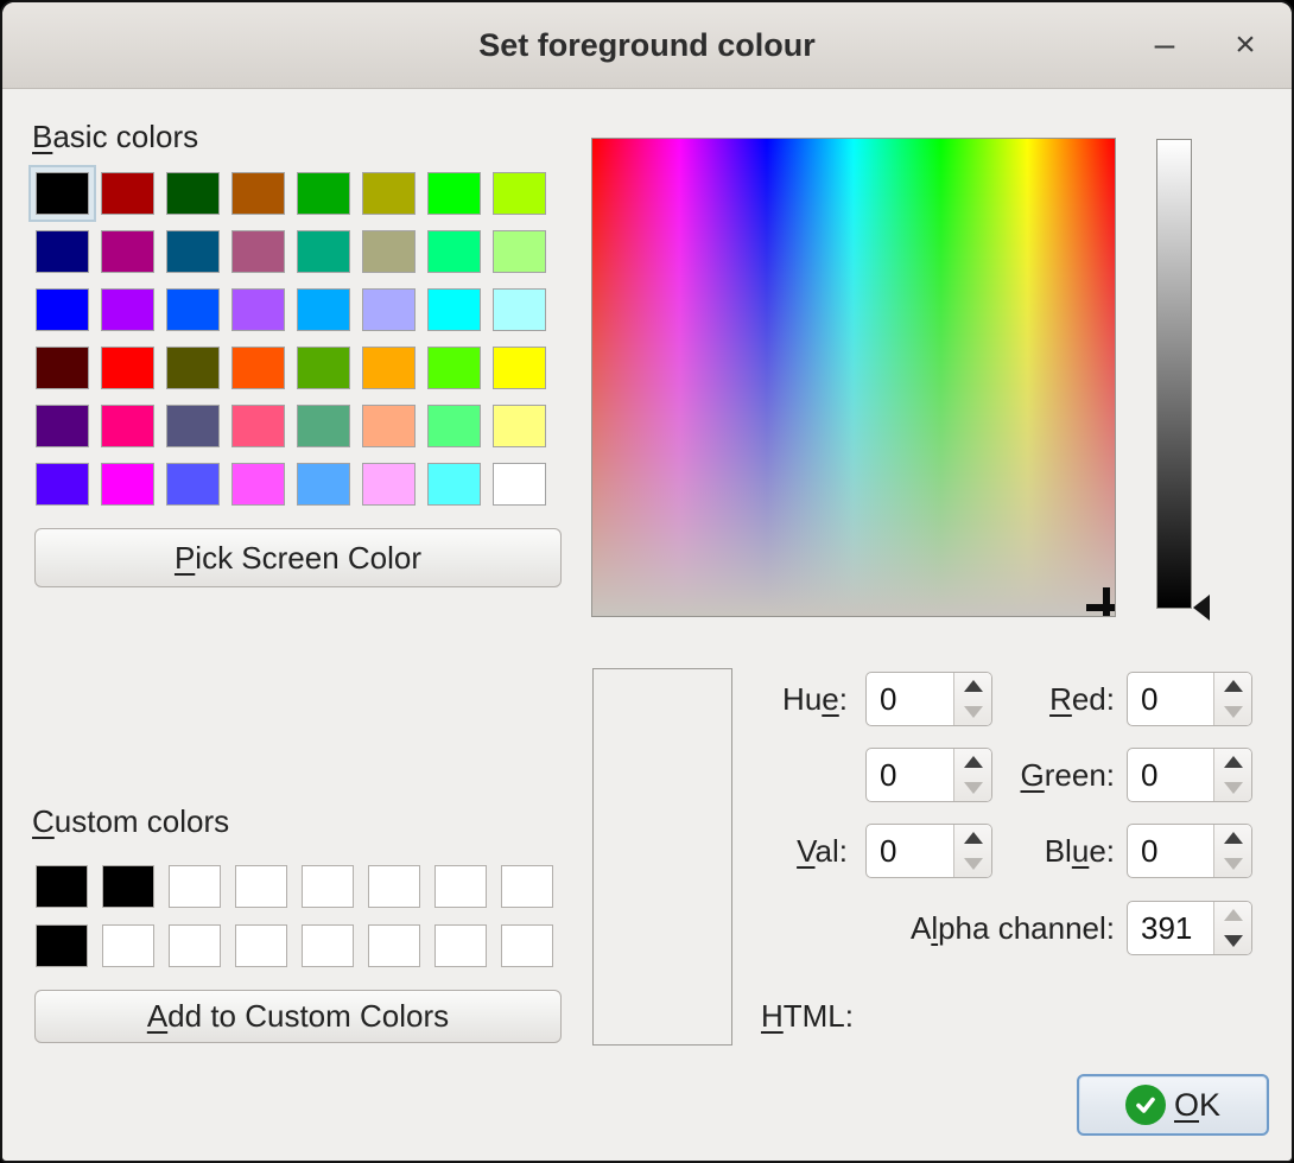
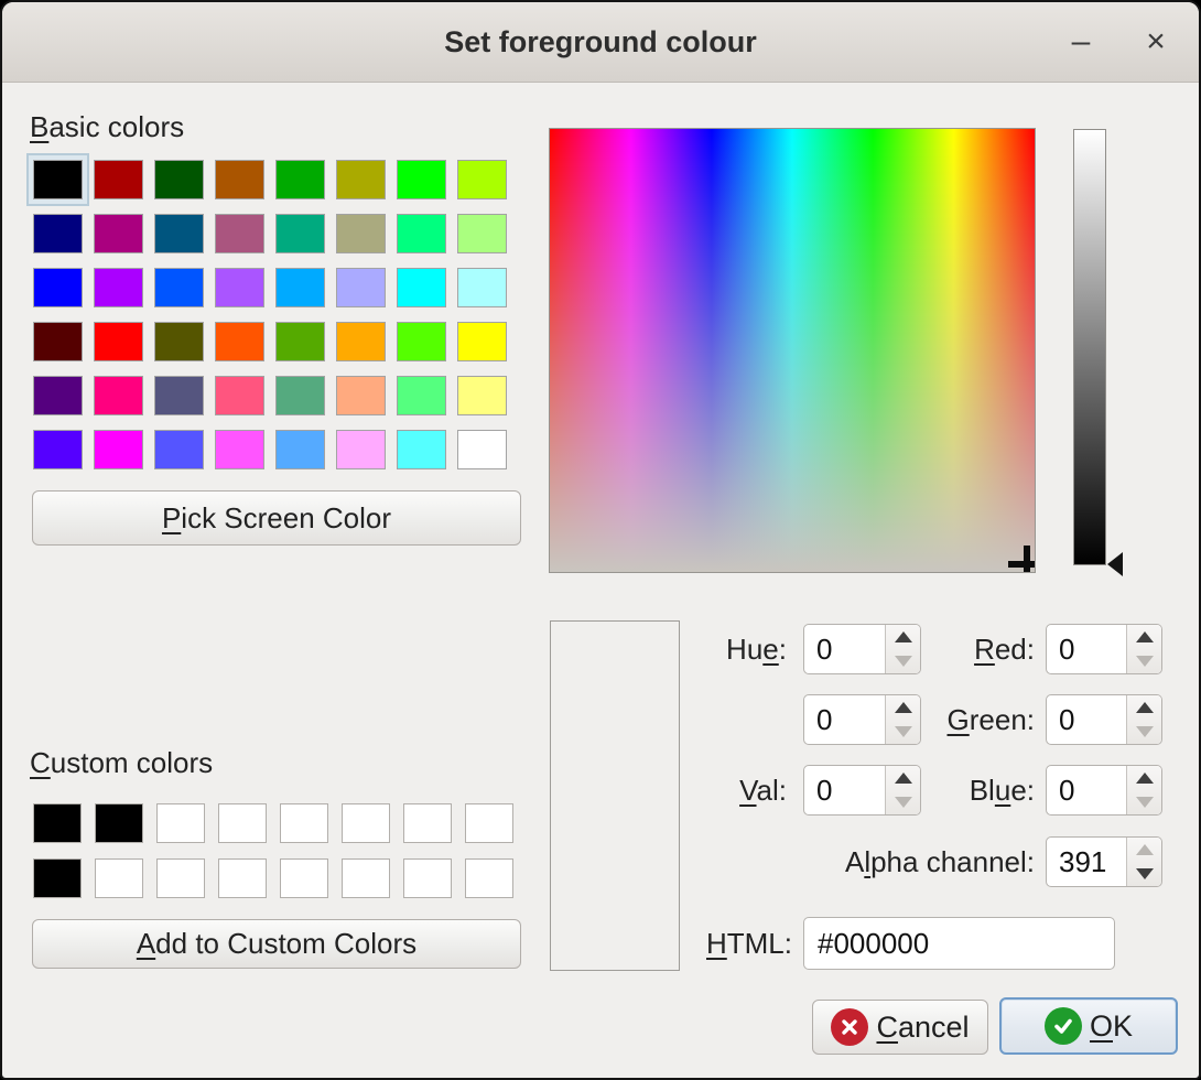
  Set foreground colour
  –
  ×
  Basic colors
  Pick Screen Color
  Custom colors
  Add to Custom Colors
  Hue:
  0
  0
  Val:
  0
  Red:
  0
  Green:
  0
  Blue:
  0
  Alpha channel:
  391
  HTML:
+ #000000
+ Cancel
  OK
